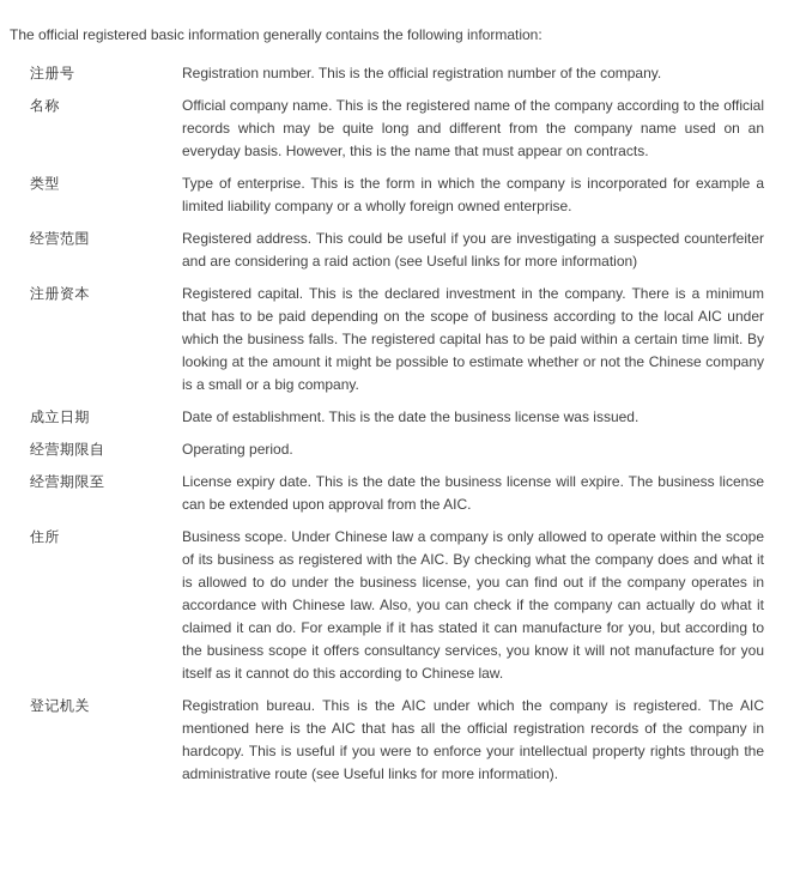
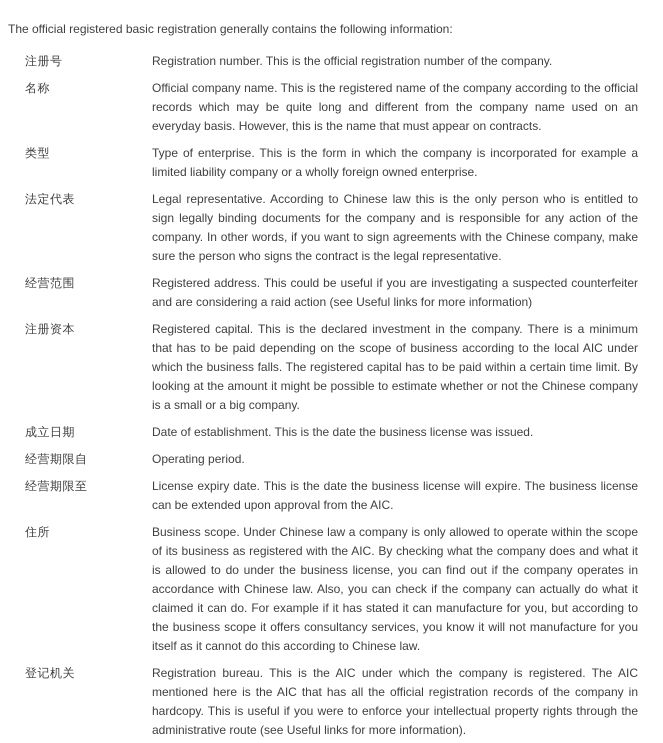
- The official registered basic information generally contains the following information:
+ The official registered basic registration generally contains the following information:
  注册号
  Registration number. This is the official registration number of the company.
  名称
  Official company name. This is the registered name of the company according to the official records which may be quite long and different from the company name used on an everyday basis. However, this is the name that must appear on contracts.
  类型
  Type of enterprise. This is the form in which the company is incorporated for example a limited liability company or a wholly foreign owned enterprise.
+ 法定代表
+ Legal representative. According to Chinese law this is the only person who is entitled to sign legally binding documents for the company and is responsible for any action of the company. In other words, if you want to sign agreements with the Chinese company, make sure the person who signs the contract is the legal representative.
  经营范围
  Registered address. This could be useful if you are investigating a suspected counterfeiter and are considering a raid action (see Useful links for more information)
  注册资本
  Registered capital. This is the declared investment in the company. There is a minimum that has to be paid depending on the scope of business according to the local AIC under which the business falls. The registered capital has to be paid within a certain time limit. By looking at the amount it might be possible to estimate whether or not the Chinese company is a small or a big company.
  成立日期
  Date of establishment. This is the date the business license was issued.
  经营期限自
  Operating period.
  经营期限至
  License expiry date. This is the date the business license will expire. The business license can be extended upon approval from the AIC.
  住所
  Business scope. Under Chinese law a company is only allowed to operate within the scope of its business as registered with the AIC. By checking what the company does and what it is allowed to do under the business license, you can find out if the company operates in accordance with Chinese law. Also, you can check if the company can actually do what it claimed it can do. For example if it has stated it can manufacture for you, but according to the business scope it offers consultancy services, you know it will not manufacture for you itself as it cannot do this according to Chinese law.
  登记机关
  Registration bureau. This is the AIC under which the company is registered. The AIC mentioned here is the AIC that has all the official registration records of the company in hardcopy. This is useful if you were to enforce your intellectual property rights through the administrative route (see Useful links for more information).
